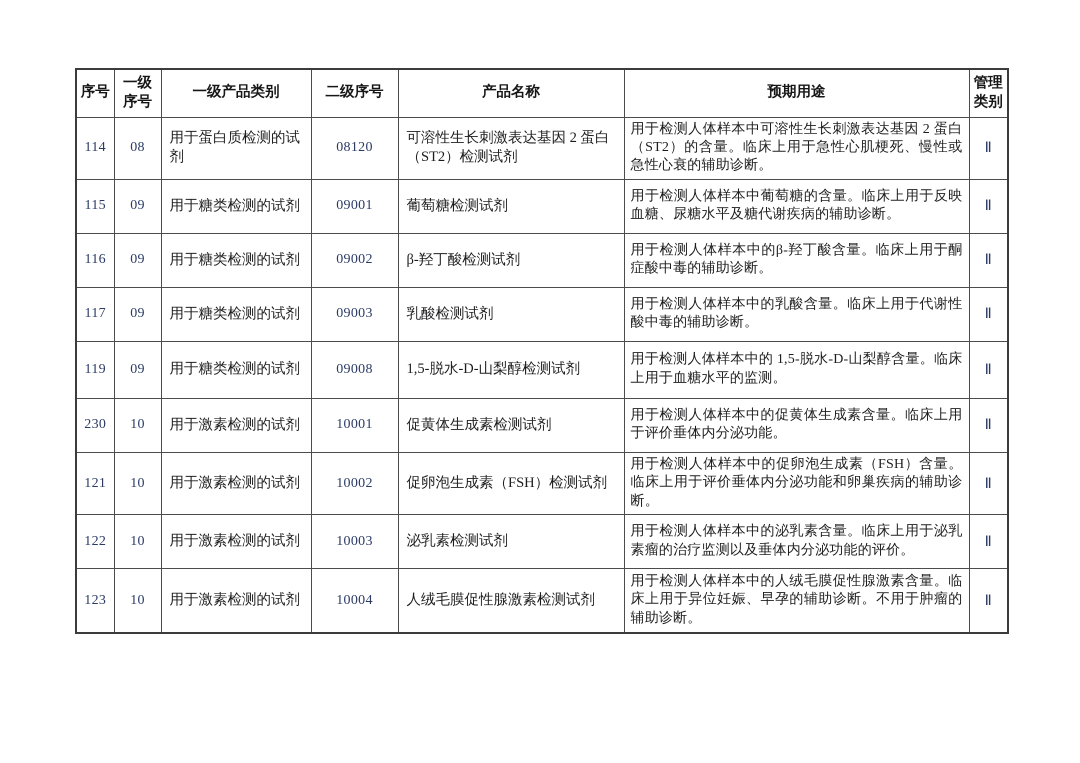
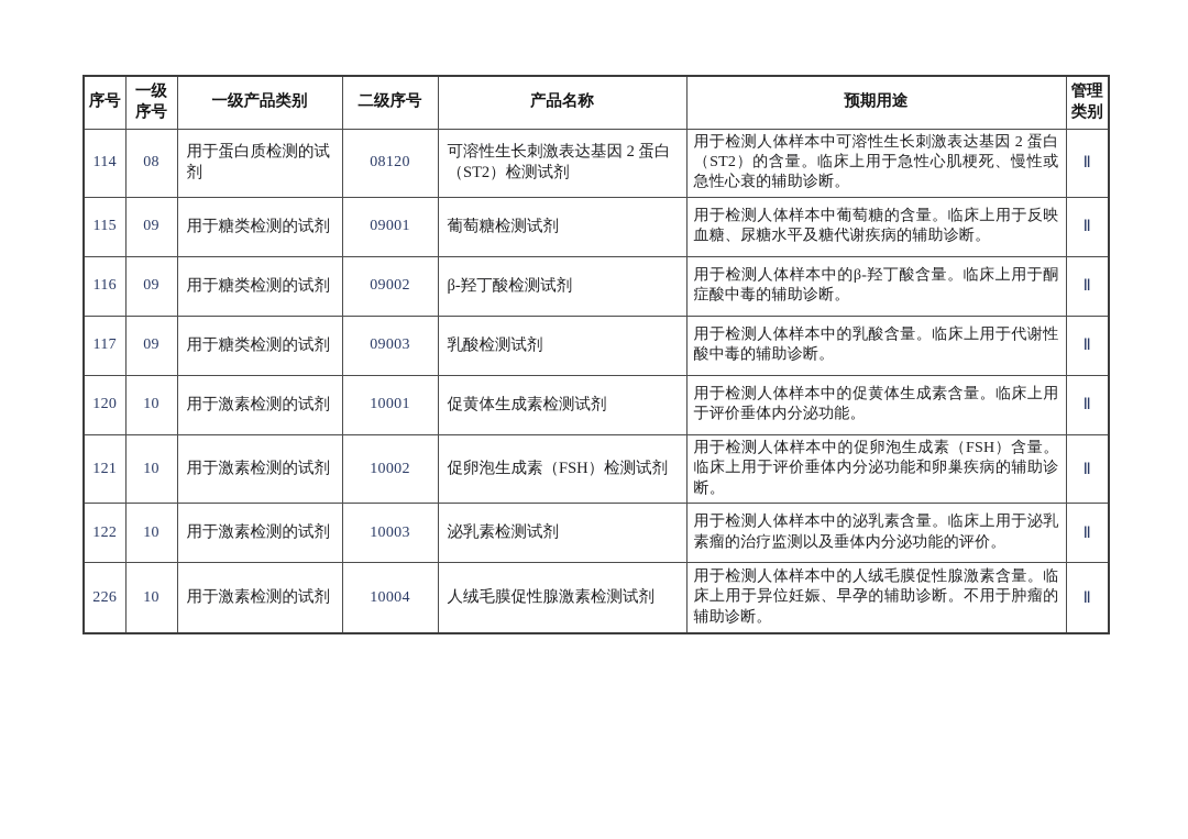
  序号	一级序号	一级产品类别	二级序号	产品名称	预期用途	管理类别
  114	08	用于蛋白质检测的试剂	08120	可溶性生长刺激表达基因 2 蛋白（ST2）检测试剂	用于检测人体样本中可溶性生长刺激表达基因 2 蛋白（ST2）的含量。临床上用于急性心肌梗死、慢性或急性心衰的辅助诊断。	Ⅱ
  115	09	用于糖类检测的试剂	09001	葡萄糖检测试剂	用于检测人体样本中葡萄糖的含量。临床上用于反映血糖、尿糖水平及糖代谢疾病的辅助诊断。	Ⅱ
  116	09	用于糖类检测的试剂	09002	β-羟丁酸检测试剂	用于检测人体样本中的β-羟丁酸含量。临床上用于酮症酸中毒的辅助诊断。	Ⅱ
  117	09	用于糖类检测的试剂	09003	乳酸检测试剂	用于检测人体样本中的乳酸含量。临床上用于代谢性酸中毒的辅助诊断。	Ⅱ
- 119	09	用于糖类检测的试剂	09008	1,5-脱水-D-山梨醇检测试剂	用于检测人体样本中的 1,5-脱水-D-山梨醇含量。临床上用于血糖水平的监测。	Ⅱ
- 230	10	用于激素检测的试剂	10001	促黄体生成素检测试剂	用于检测人体样本中的促黄体生成素含量。临床上用于评价垂体内分泌功能。	Ⅱ
+ 120	10	用于激素检测的试剂	10001	促黄体生成素检测试剂	用于检测人体样本中的促黄体生成素含量。临床上用于评价垂体内分泌功能。	Ⅱ
  121	10	用于激素检测的试剂	10002	促卵泡生成素（FSH）检测试剂	用于检测人体样本中的促卵泡生成素（FSH）含量。临床上用于评价垂体内分泌功能和卵巢疾病的辅助诊断。	Ⅱ
  122	10	用于激素检测的试剂	10003	泌乳素检测试剂	用于检测人体样本中的泌乳素含量。临床上用于泌乳素瘤的治疗监测以及垂体内分泌功能的评价。	Ⅱ
- 123	10	用于激素检测的试剂	10004	人绒毛膜促性腺激素检测试剂	用于检测人体样本中的人绒毛膜促性腺激素含量。临床上用于异位妊娠、早孕的辅助诊断。不用于肿瘤的辅助诊断。	Ⅱ
+ 226	10	用于激素检测的试剂	10004	人绒毛膜促性腺激素检测试剂	用于检测人体样本中的人绒毛膜促性腺激素含量。临床上用于异位妊娠、早孕的辅助诊断。不用于肿瘤的辅助诊断。	Ⅱ
